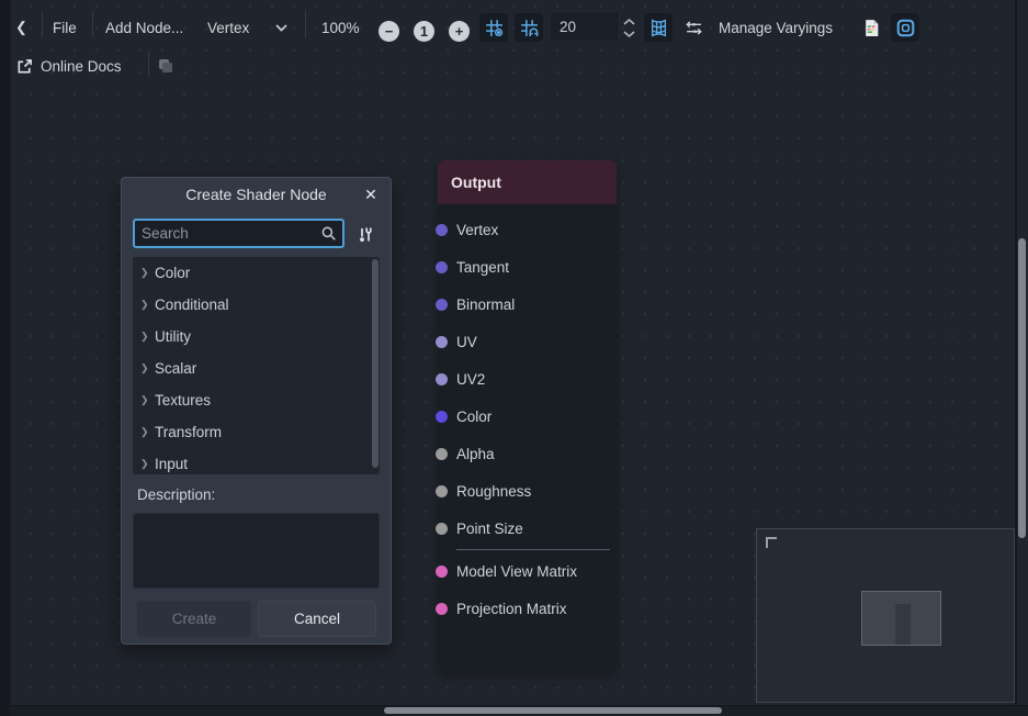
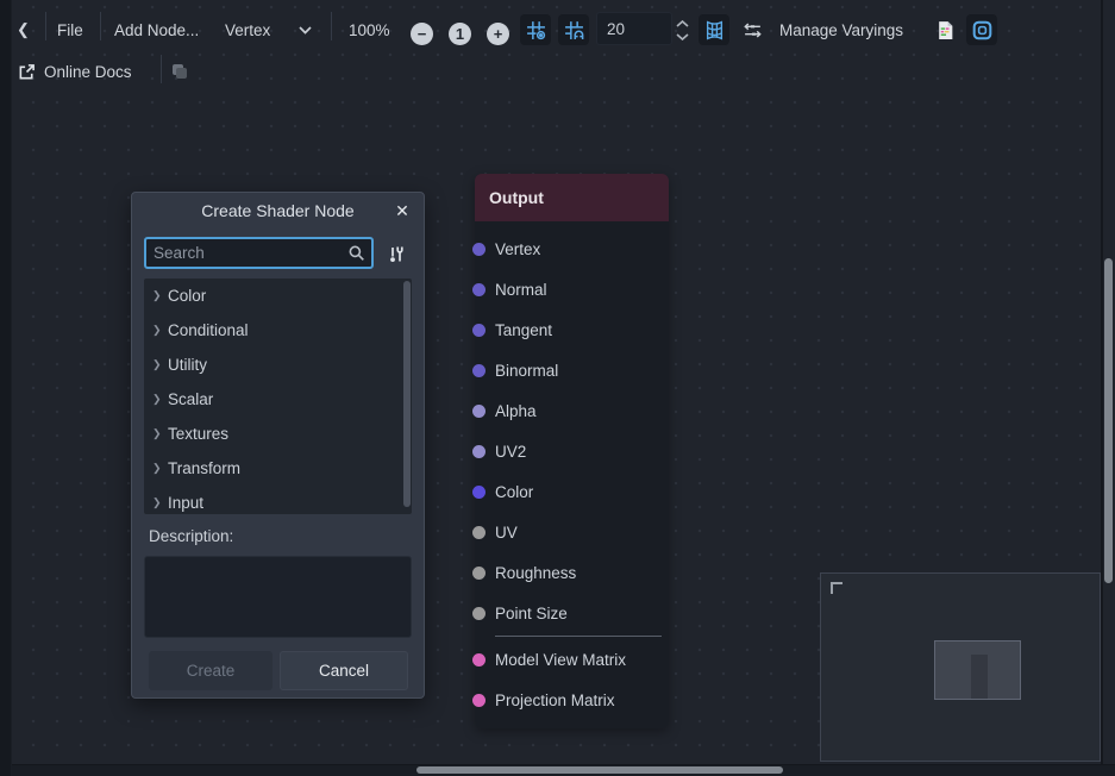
  ❮
  File
  Add Node...
  Vertex
  100%
  −
  1
  +
  20
  Manage Varyings
  Online Docs
  Output
  Vertex
+ Normal
  Tangent
  Binormal
- UV
+ Alpha
  UV2
  Color
- Alpha
+ UV
  Roughness
  Point Size
  Model View Matrix
  Projection Matrix
  Create Shader Node
  ✕
  Search
  ❯
  Color
  ❯
  Conditional
  ❯
  Utility
  ❯
  Scalar
  ❯
  Textures
  ❯
  Transform
  ❯
  Input
  Description:
  Create
  Cancel
